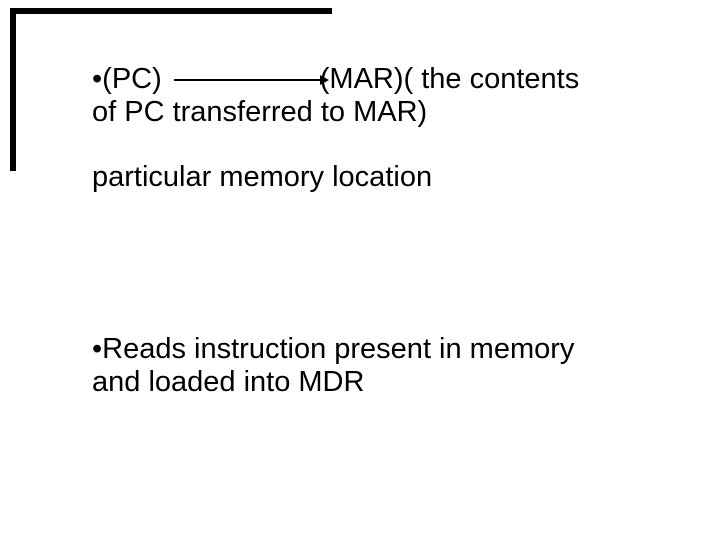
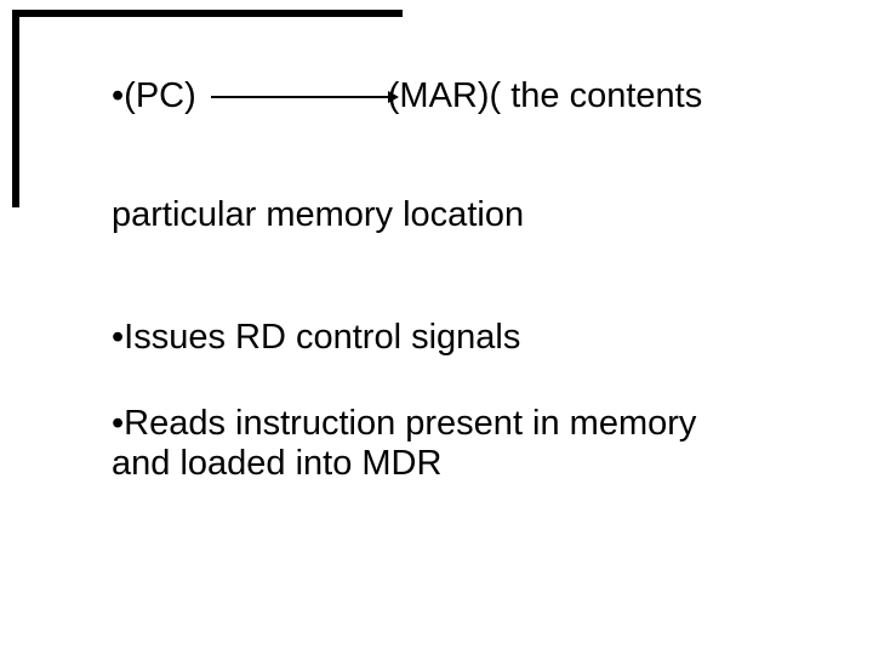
  •(PC) MAR)( the contents
- of PC transferred to MAR)
  particular memory location
+ •Issues RD control signals
  •Reads instruction present in memory
  and loaded into MDR
